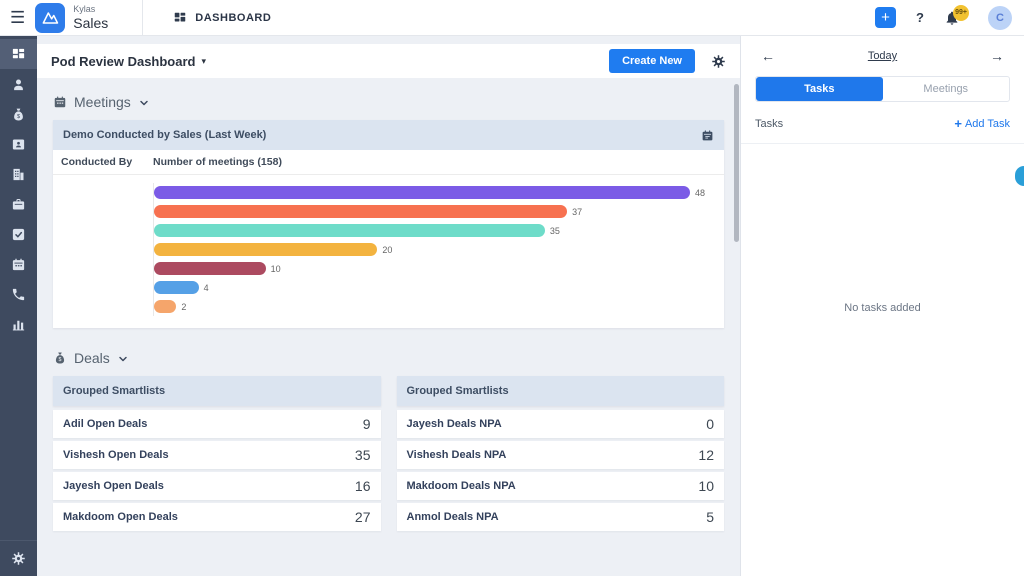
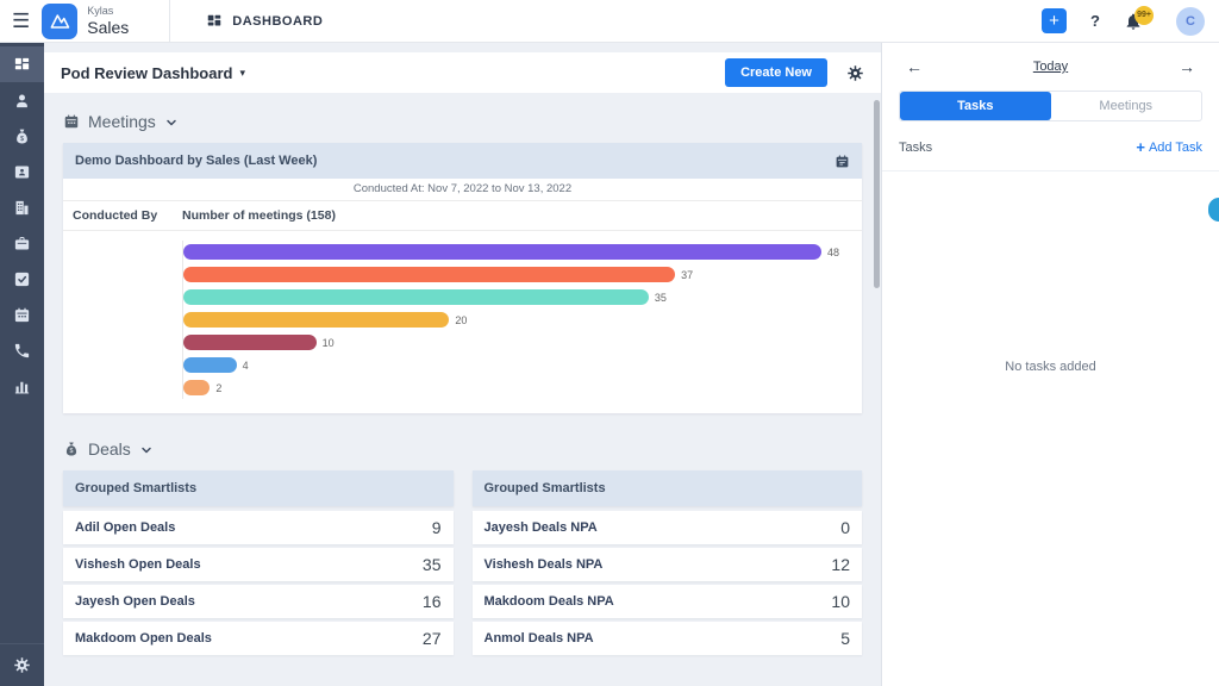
  ☰
  Kylas
  Sales
  DASHBOARD
  +
  ?
  C
  Pod Review Dashboard
  ▾
  Create New
  Meetings
- Demo Conducted by Sales (Last Week)
+ Demo Dashboard by Sales (Last Week)
+ Conducted At: Nov 7, 2022 to Nov 13, 2022
  Conducted By
  Number of meetings (158)
  48
  37
  35
  20
  10
  4
  2
  Deals
  Grouped Smartlists
  Adil Open Deals
  9
  Vishesh Open Deals
  35
  Jayesh Open Deals
  16
  Makdoom Open Deals
  27
  Grouped Smartlists
  Jayesh Deals NPA
  0
  Vishesh Deals NPA
  12
  Makdoom Deals NPA
  10
  Anmol Deals NPA
  5
  ←
  Today
  →
  Tasks
  Meetings
  Tasks
  +
  Add Task
  No tasks added
